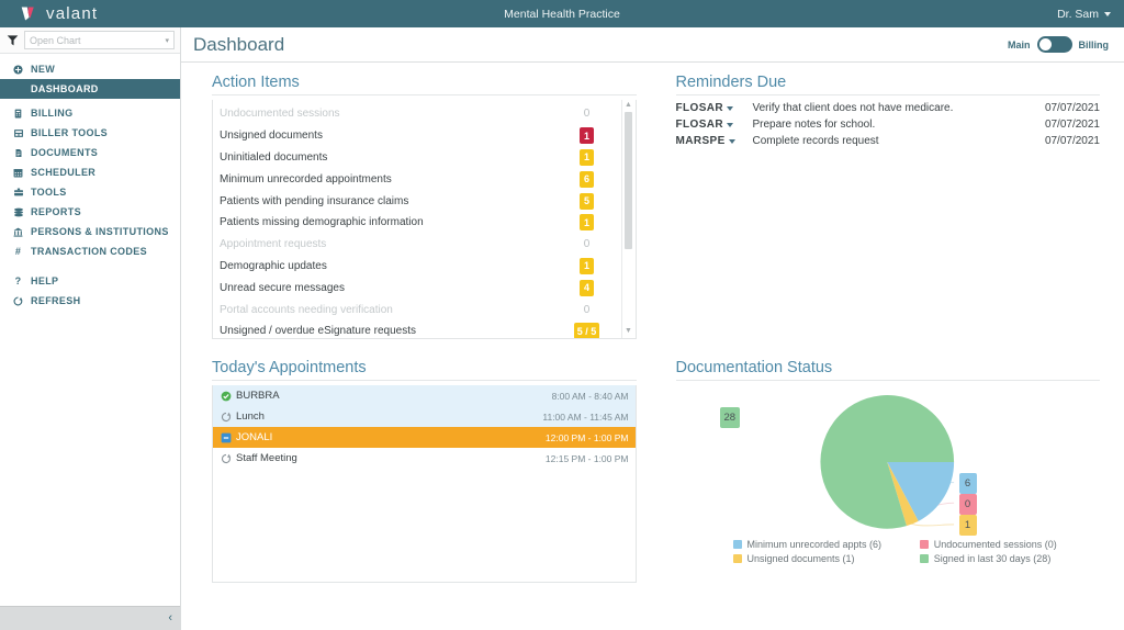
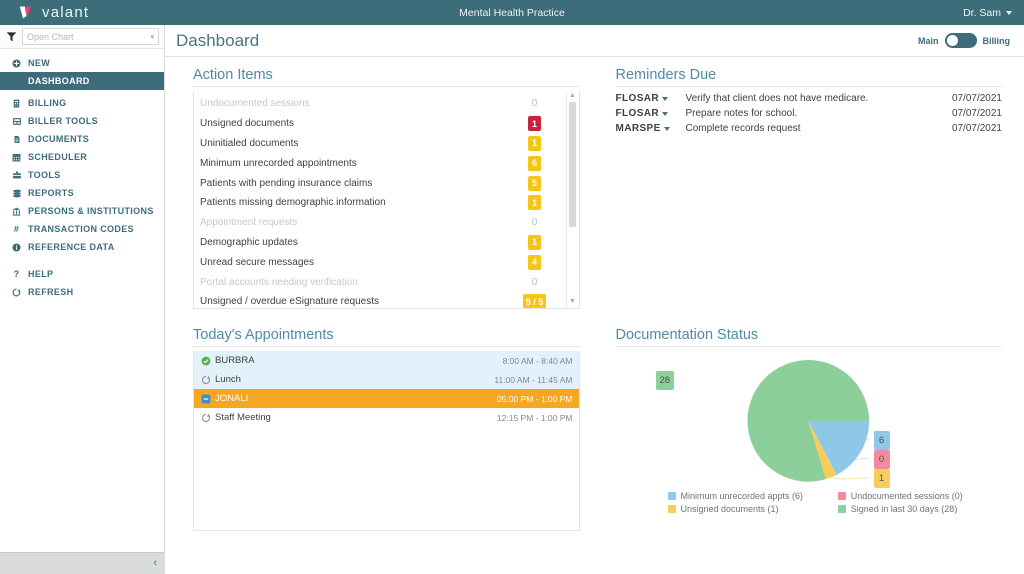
  valant
  Mental Health Practice
  Dr. Sam
  Open Chart
  NEW
  DASHBOARD
  BILLING
  BILLER TOOLS
  DOCUMENTS
  SCHEDULER
  TOOLS
  REPORTS
  PERSONS & INSTITUTIONS
  #
  TRANSACTION CODES
+ REFERENCE DATA
  ?
  HELP
  REFRESH
  ‹
  Dashboard
  Main
  Billing
  Action Items
  Undocumented sessions
  0
  Unsigned documents
  1
  Uninitialed documents
  1
  Minimum unrecorded appointments
  6
  Patients with pending insurance claims
  5
  Patients missing demographic information
  1
  Appointment requests
  0
  Demographic updates
  1
  Unread secure messages
  4
  Portal accounts needing verification
  0
  Unsigned / overdue eSignature requests
  5 / 5
  Reminders Due
  FLOSAR	Verify that client does not have medicare.	07/07/2021
  FLOSAR	Prepare notes for school.	07/07/2021
  MARSPE	Complete records request	07/07/2021
  Today's Appointments
  BURBRA
  8:00 AM - 8:40 AM
  Lunch
  11:00 AM - 11:45 AM
  JONALI
- 12:00 PM - 1:00 PM
+ 05:00 PM - 1:00 PM
  Staff Meeting
  12:15 PM - 1:00 PM
  Documentation Status
  28
  6
  0
  1
  Minimum unrecorded appts (6)
  Undocumented sessions (0)
  Unsigned documents (1)
  Signed in last 30 days (28)
